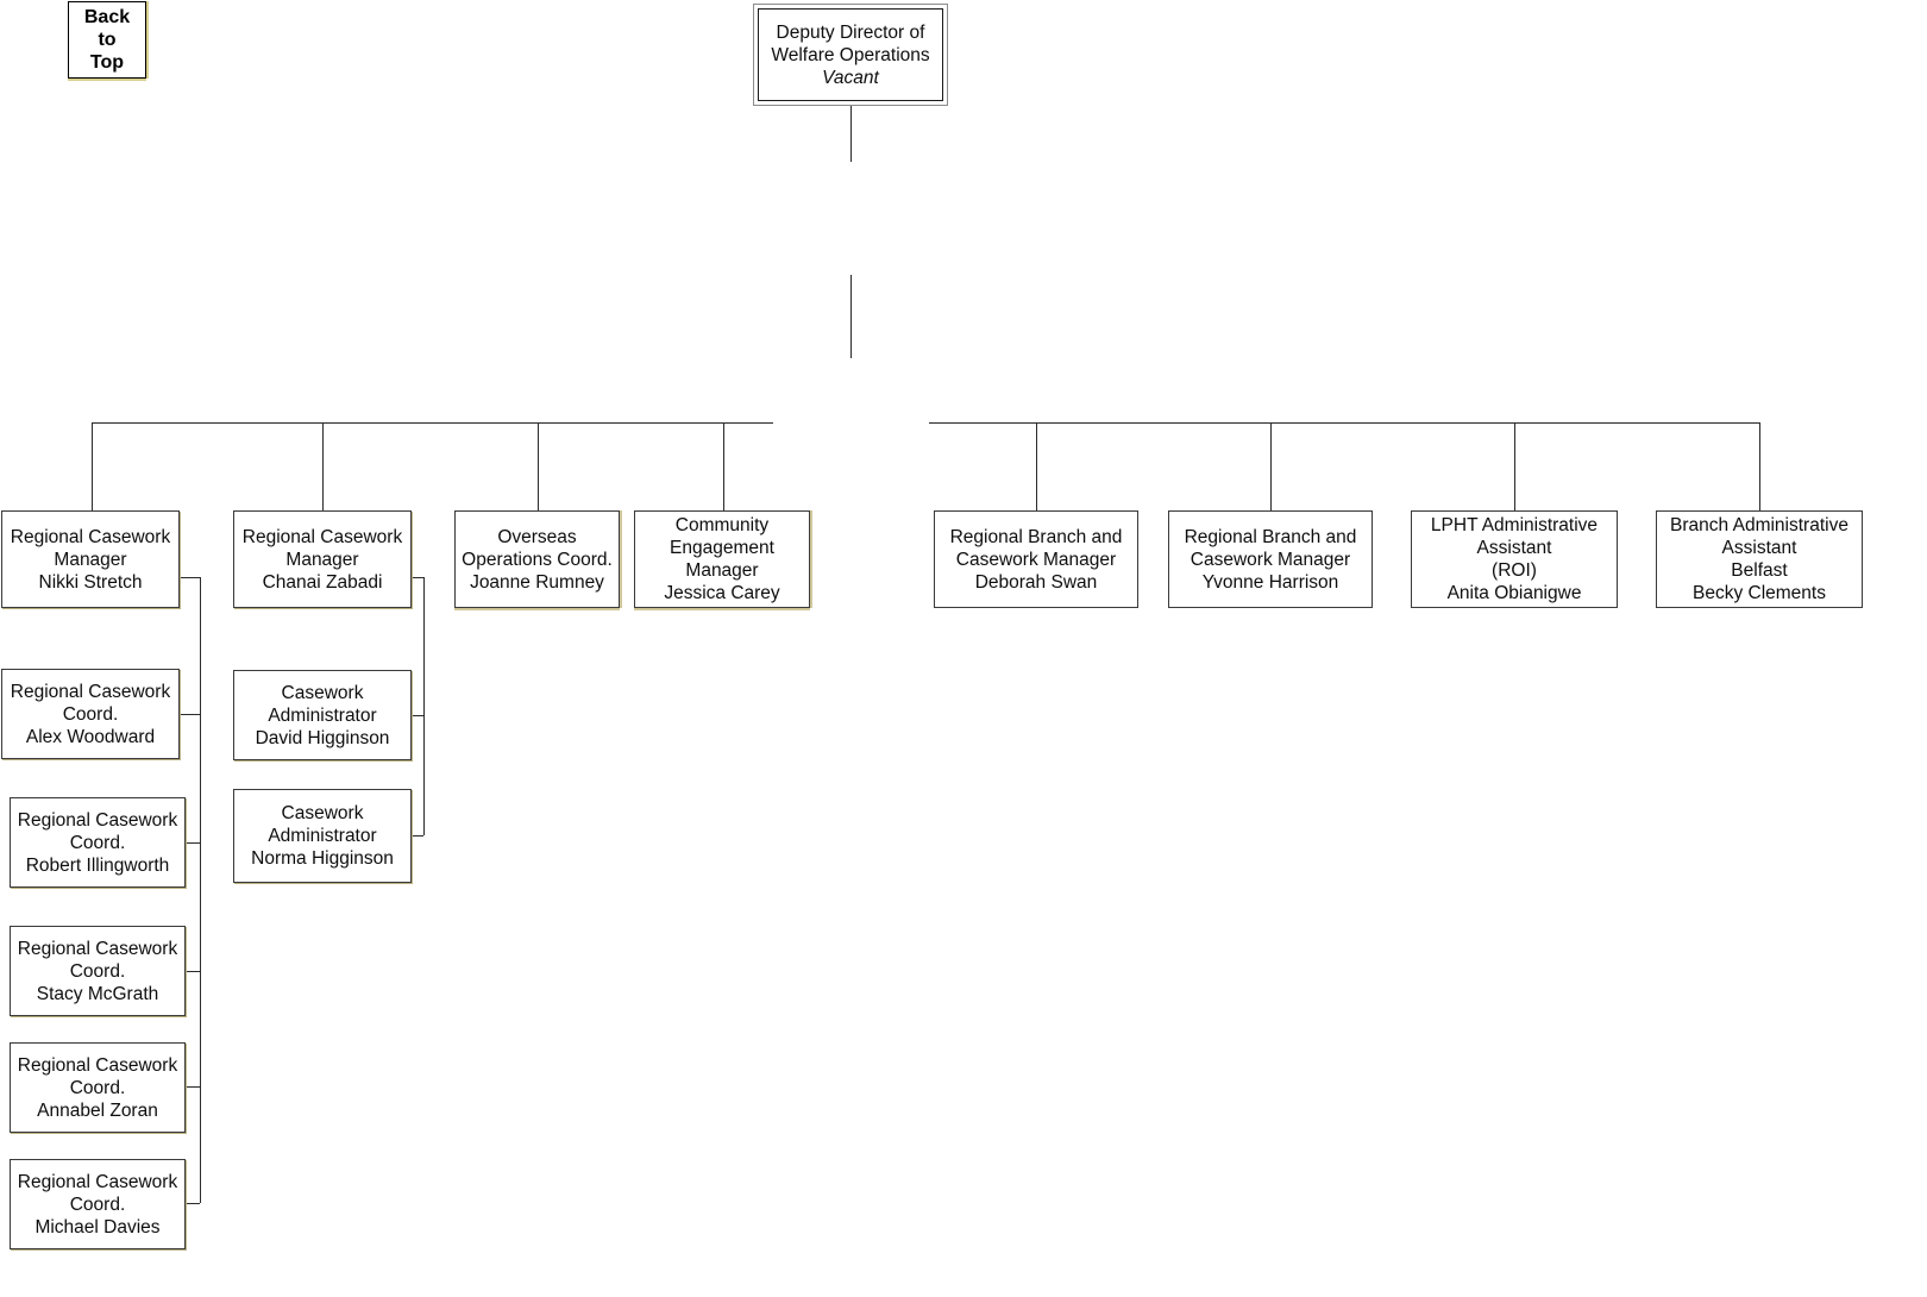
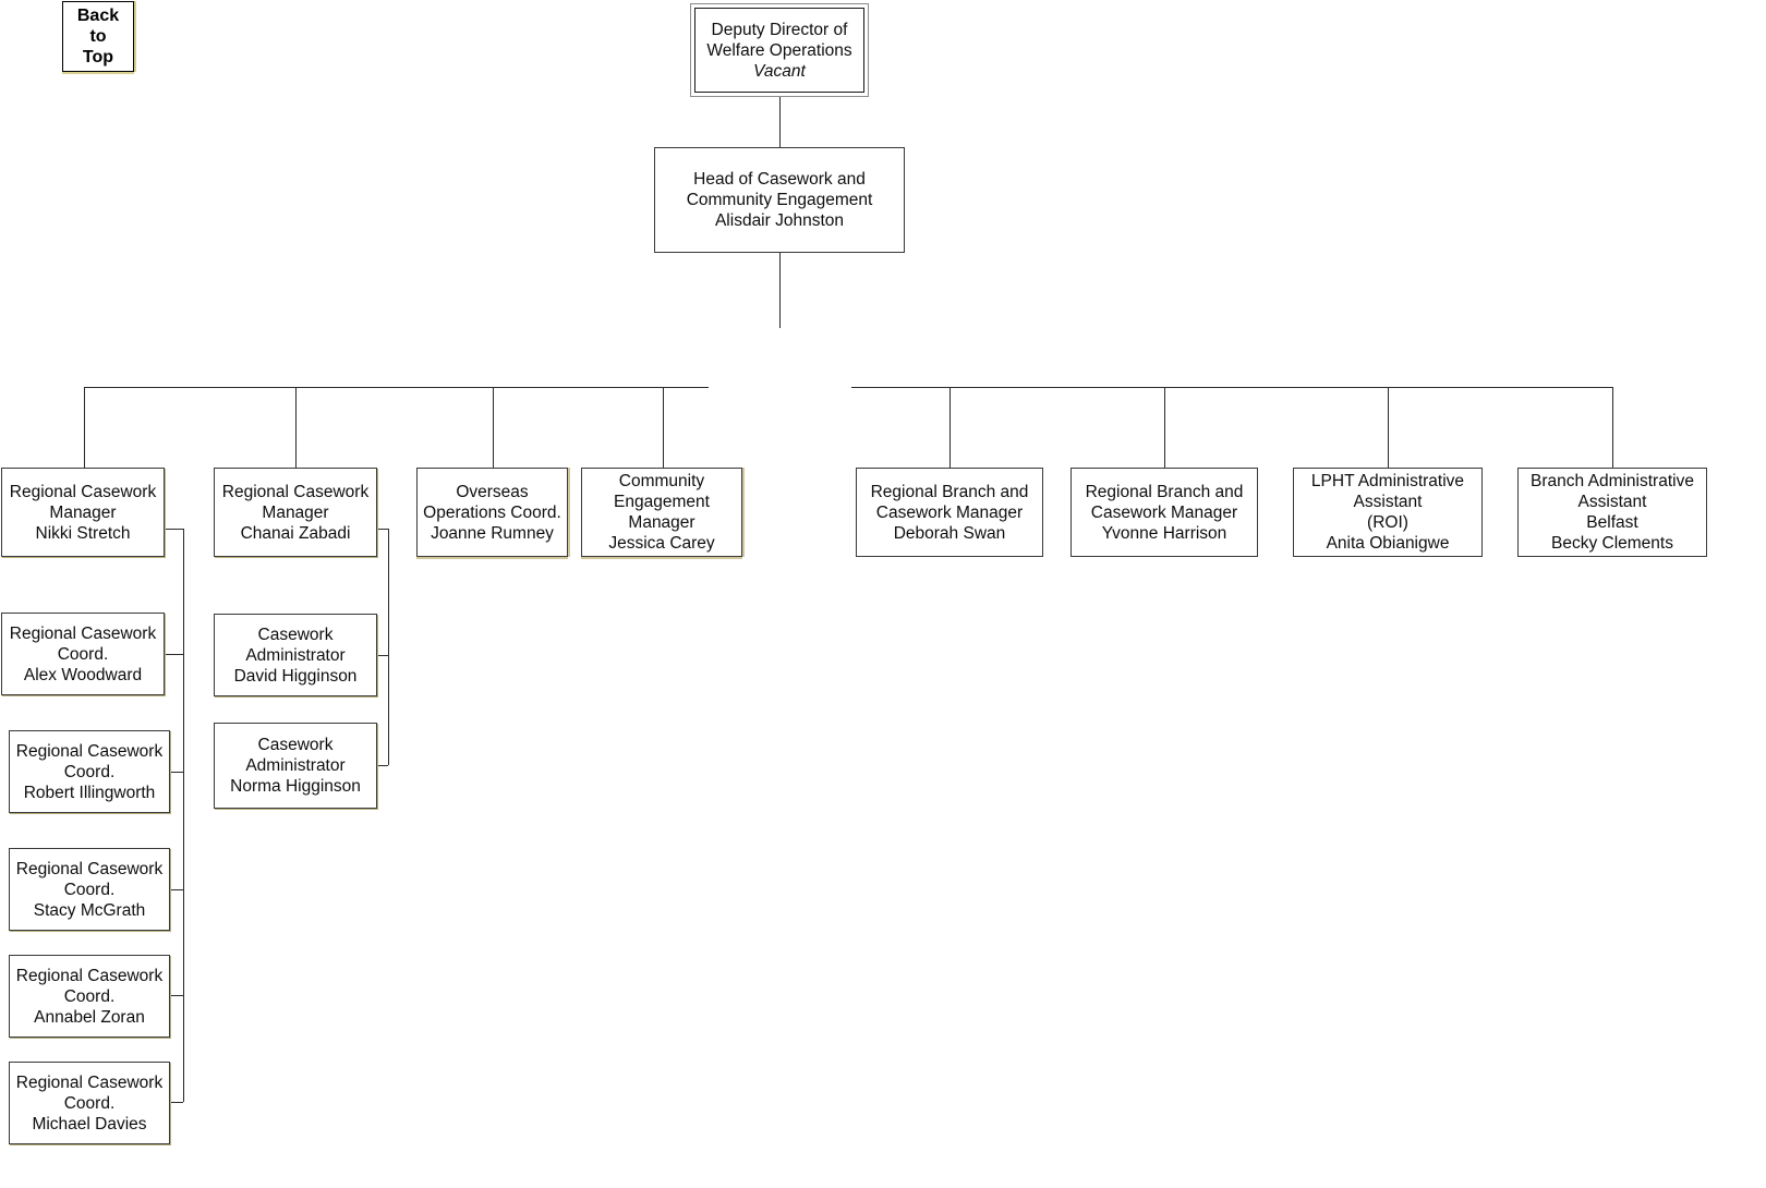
  Back
  to
  Top
  Deputy Director of
  Welfare Operations
  Vacant
+ Head of Casework and
+ Community Engagement
+ Alisdair Johnston
  Regional Casework
  Manager
  Nikki Stretch
  Regional Casework
  Manager
  Chanai Zabadi
  Overseas
  Operations Coord.
  Joanne Rumney
  Community
  Engagement
  Manager
  Jessica Carey
  Regional Branch and
  Casework Manager
  Deborah Swan
  Regional Branch and
  Casework Manager
  Yvonne Harrison
  LPHT Administrative
  Assistant
  (ROI)
  Anita Obianigwe
  Branch Administrative
  Assistant
  Belfast
  Becky Clements
  Regional Casework
  Coord.
  Alex Woodward
  Regional Casework
  Coord.
  Robert Illingworth
  Regional Casework
  Coord.
  Stacy McGrath
  Regional Casework
  Coord.
  Annabel Zoran
  Regional Casework
  Coord.
  Michael Davies
  Casework
  Administrator
  David Higginson
  Casework
  Administrator
  Norma Higginson
